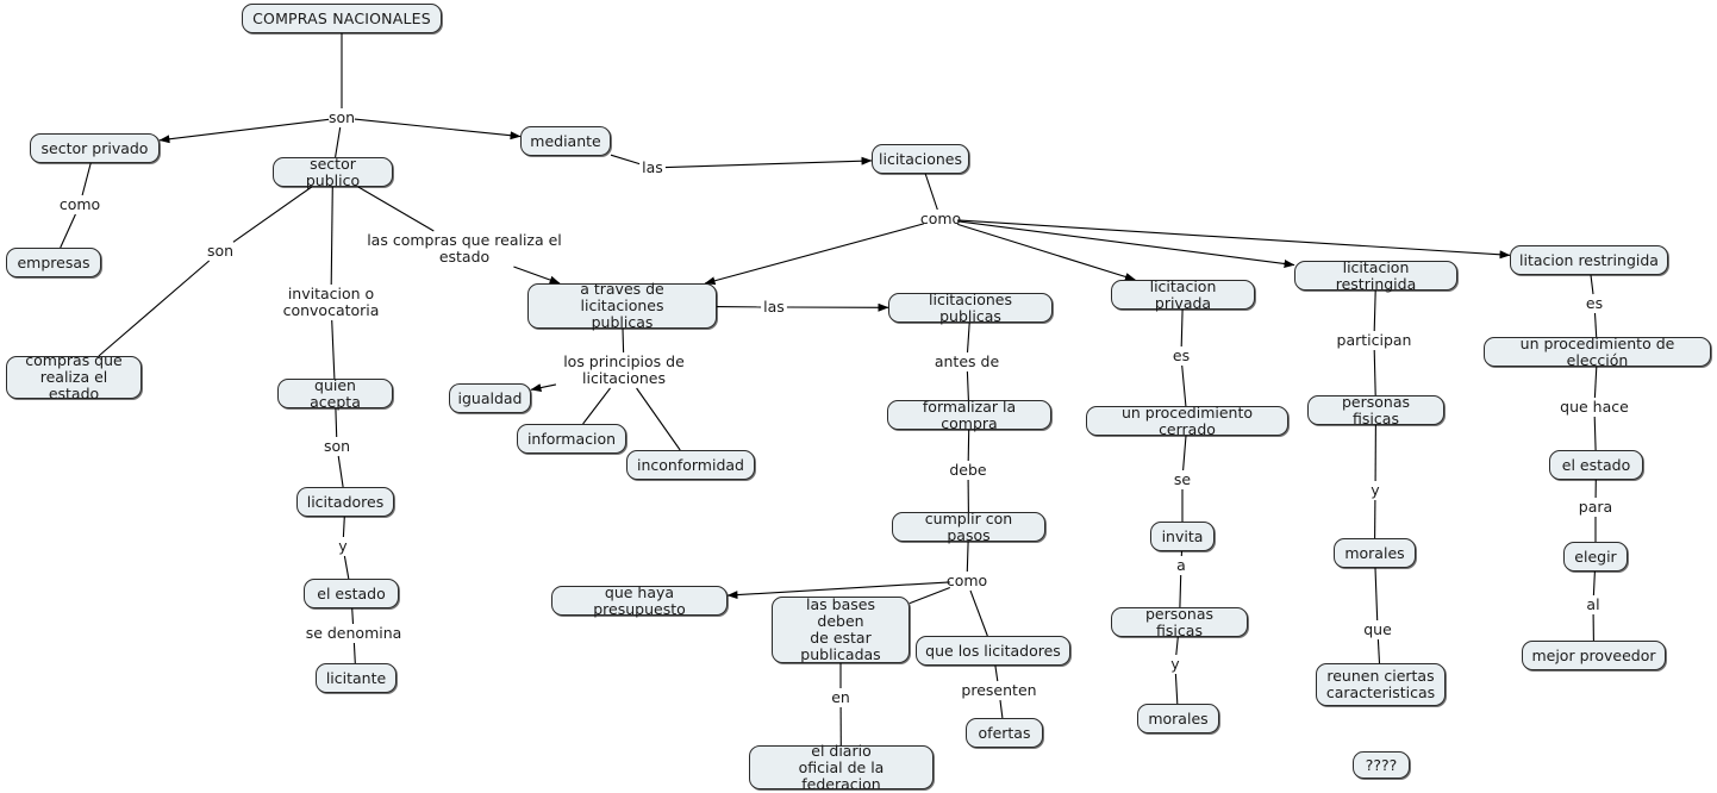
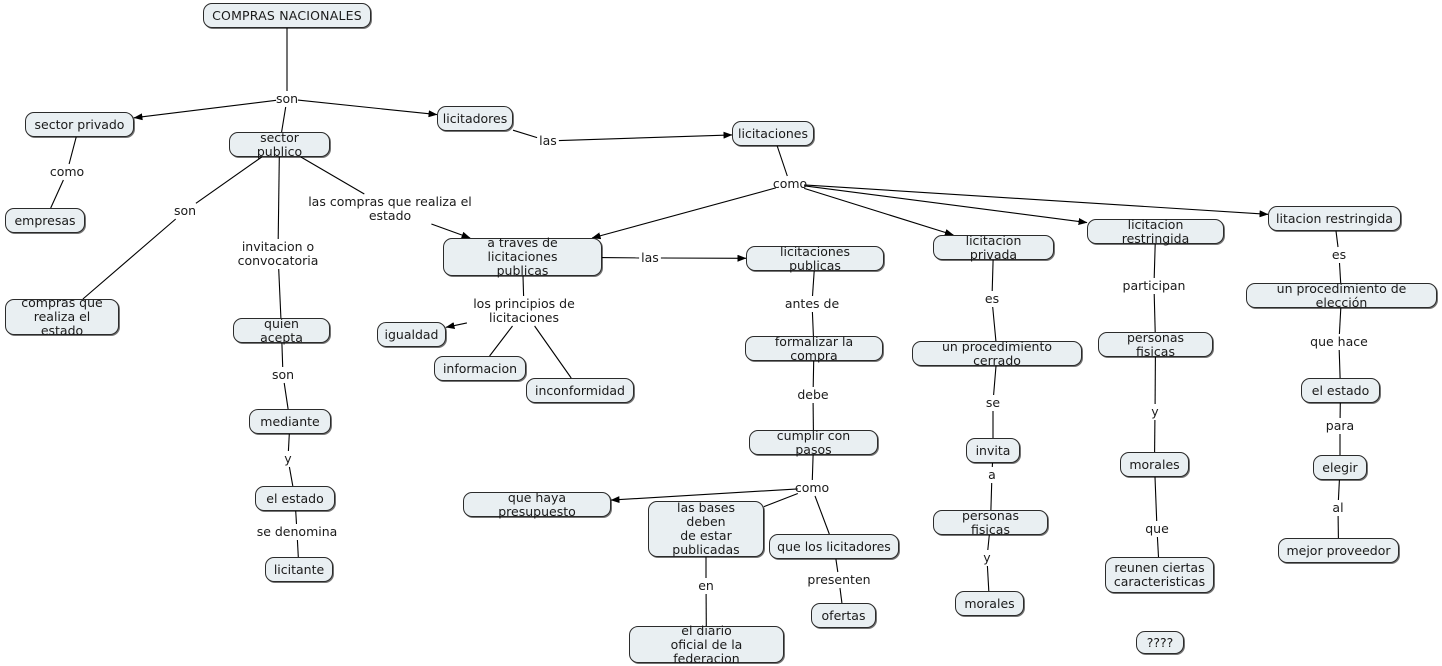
  COMPRAS NACIONALES
  sector privado
  sector publico
- mediante
+ licitadores
  licitaciones
  empresas
  compras que
  realiza el estado
  quien acepta
- licitadores
+ mediante
  el estado
  licitante
  a traves de licitaciones
  publicas
  igualdad
  informacion
  inconformidad
  licitaciones publicas
  formalizar la compra
  cumplir con pasos
  que haya presupuesto
  las bases deben
  de estar
  publicadas
  que los licitadores
  el diario
  oficial de la federacion
  ofertas
  licitacion privada
  un procedimiento cerrado
  invita
  personas fisicas
  morales
  licitacion restringida
  personas fisicas
  morales
  reunen ciertas
  caracteristicas
  ????
  litacion restringida
  un procedimiento de elección
  el estado
  elegir
  mejor proveedor
  son
  como
  son
  invitacion o
  convocatoria
  las compras que realiza el
  estado
  las
  como
  son
  y
  se denomina
  los principios de
  licitaciones
  las
  antes de
  debe
  como
  en
  presenten
  es
  se
  a
  y
  participan
  y
  que
  es
  que hace
  para
  al
